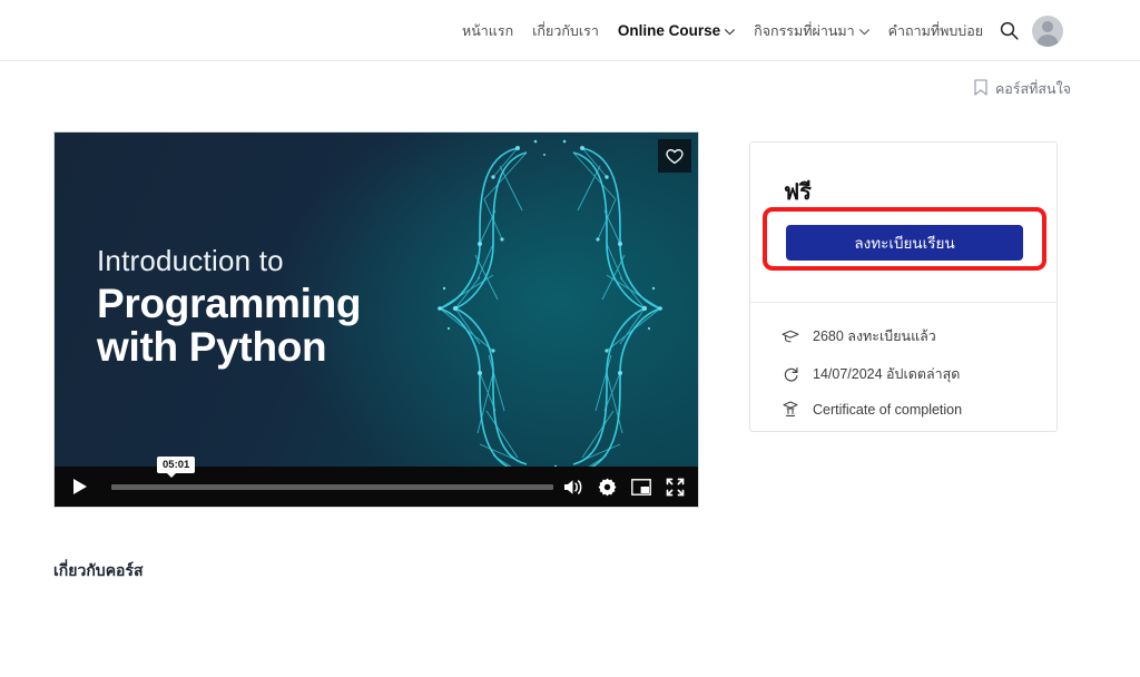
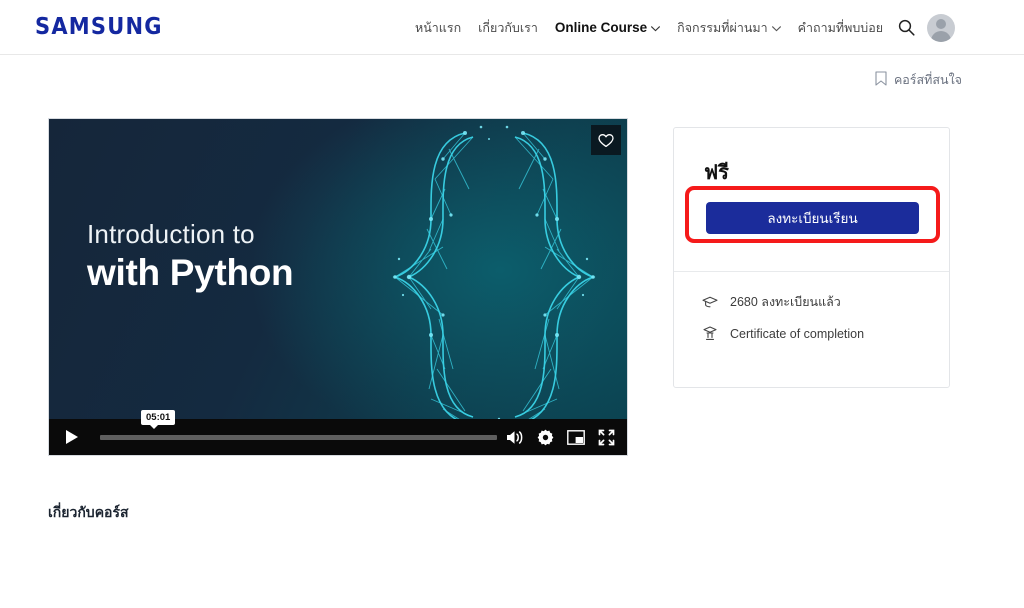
+ SAMSUNG
  หน้าแรก
  เกี่ยวกับเรา
  Online Course
  กิจกรรมที่ผ่านมา
  คำถามที่พบบ่อย
  คอร์สที่สนใจ
  Introduction to
- Programming
  with Python
  05:01
  ฟรี
  ลงทะเบียนเรียน
  2680 ลงทะเบียนแล้ว
- 14/07/2024 อัปเดตล่าสุด
  Certificate of completion
  เกี่ยวกับคอร์ส
